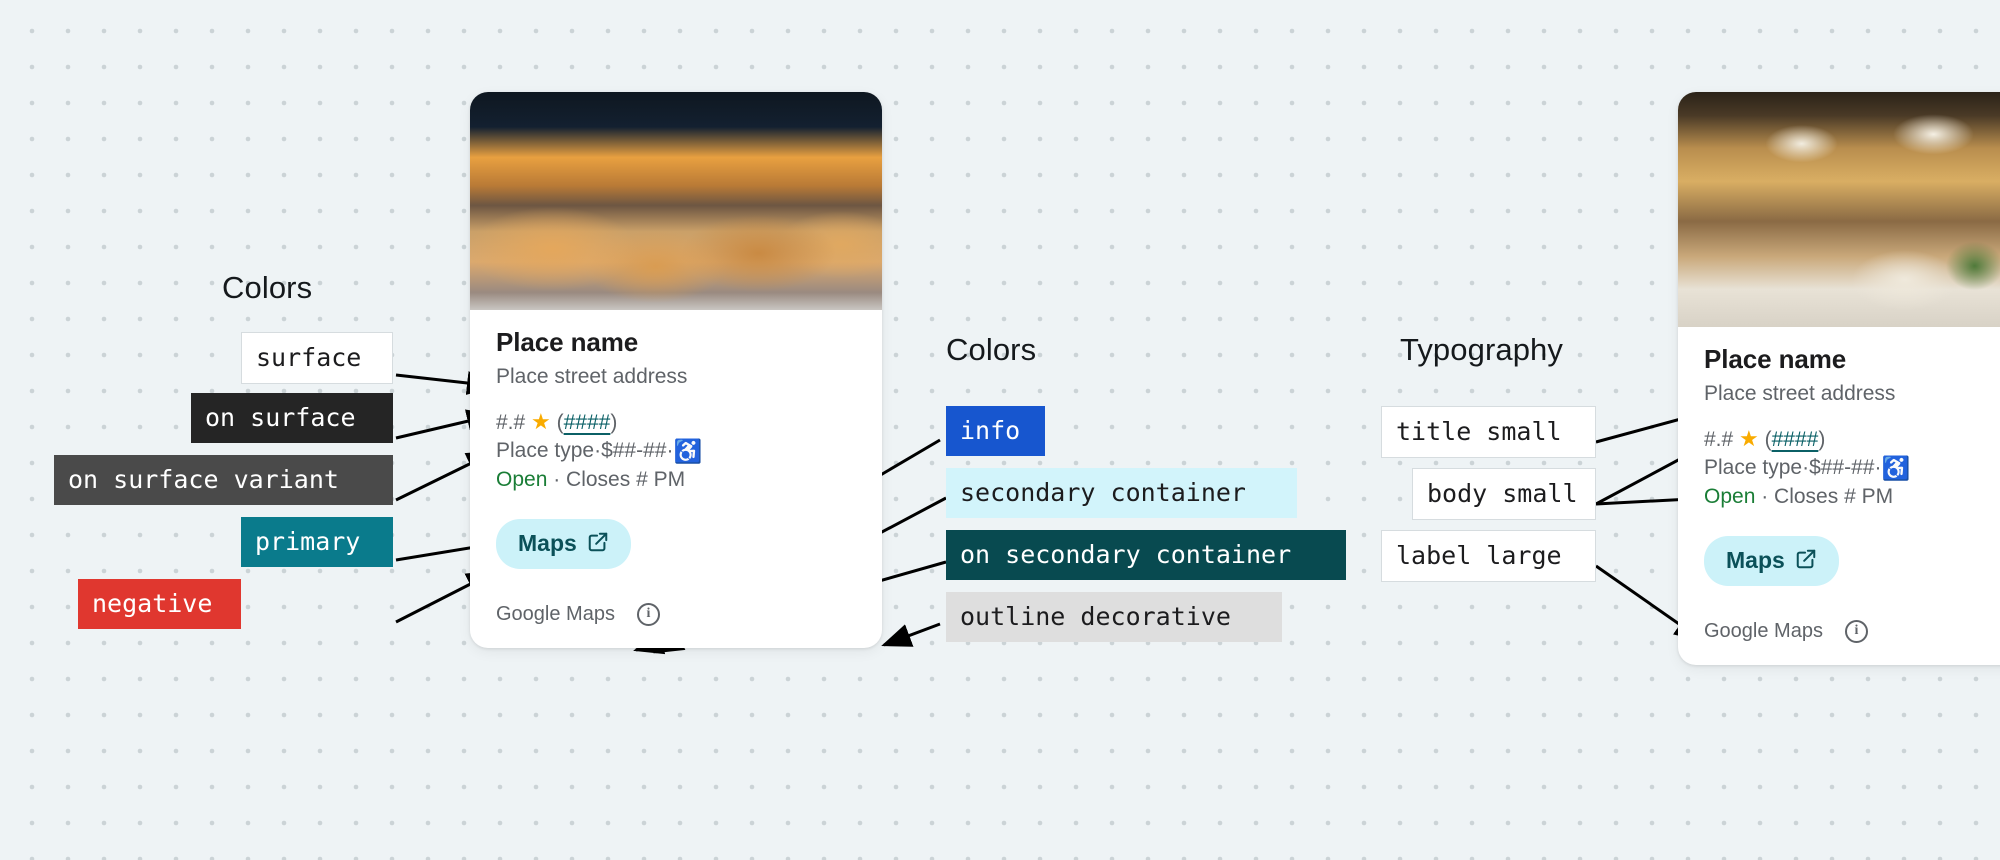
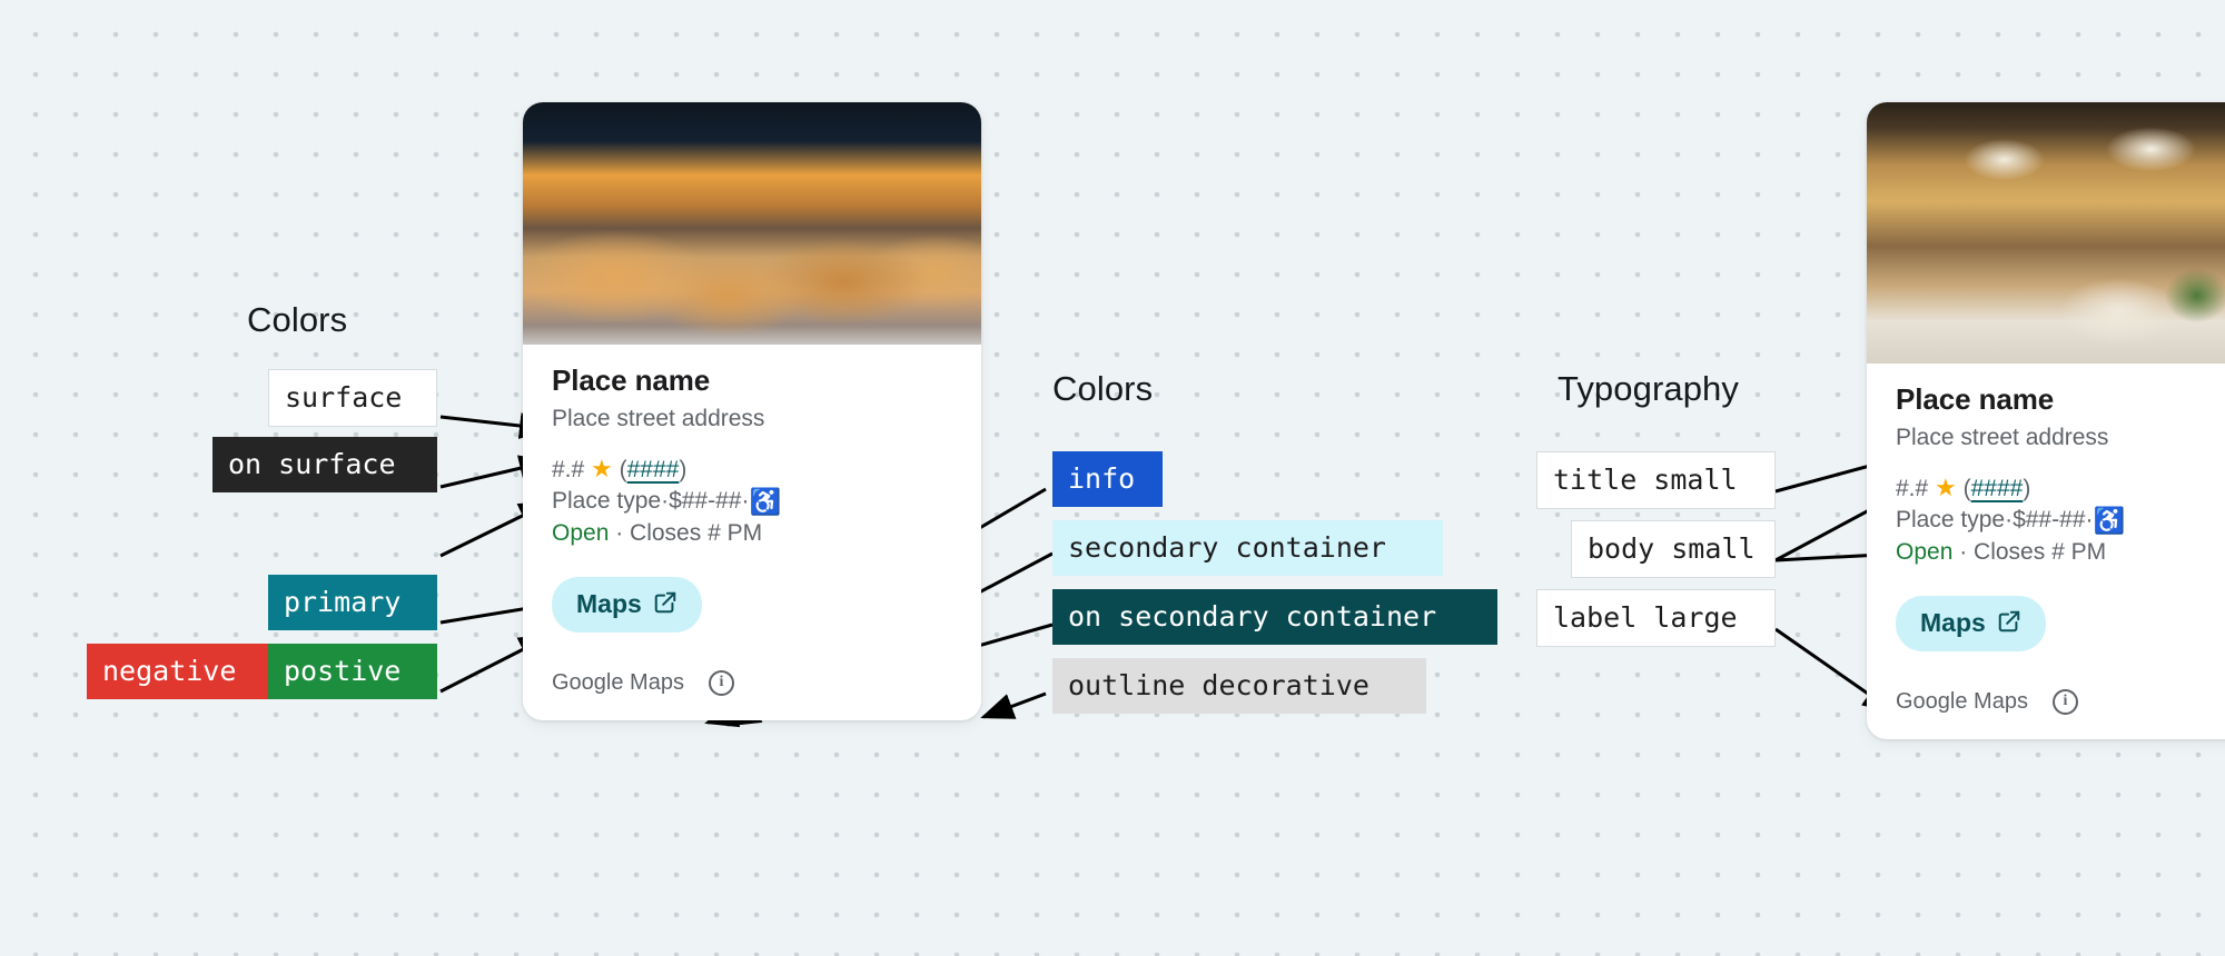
  Colors
  surface
  on surface
- on surface variant
  primary
  negative
+ postive
  Place name
  Place street address
  #.# ★ (####)
  Place type
  ·
  $##-##
  ·
  ♿
  Open · Closes # PM
  Maps
  Google Maps
  i
  Colors
  info
  secondary container
  on secondary container
  outline decorative
  Typography
  title small
  body small
  label large
  Place name
  Place street address
  #.# ★ (####)
  Place type
  ·
  $##-##
  ·
  ♿
  Open · Closes # PM
  Maps
  Google Maps
  i
